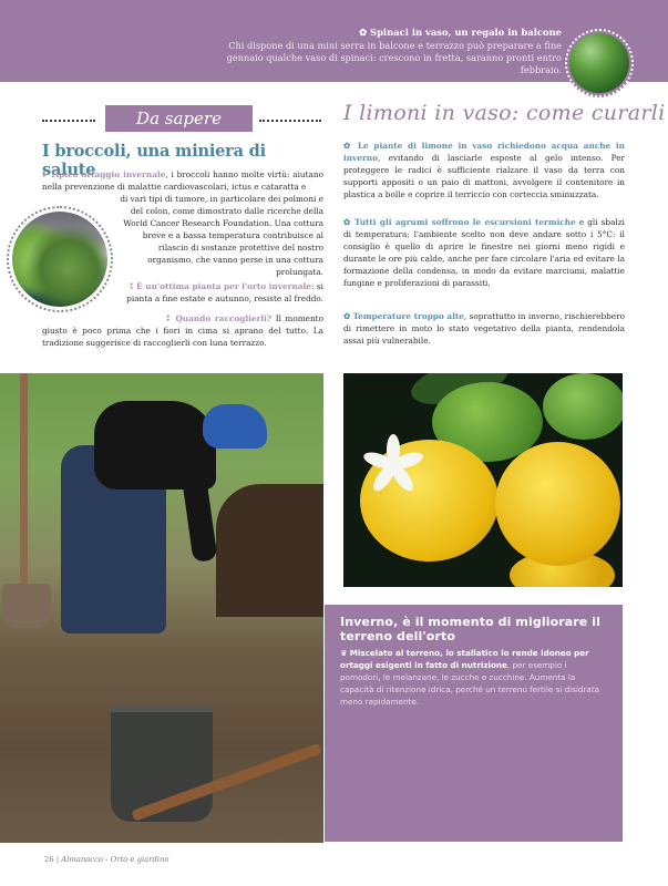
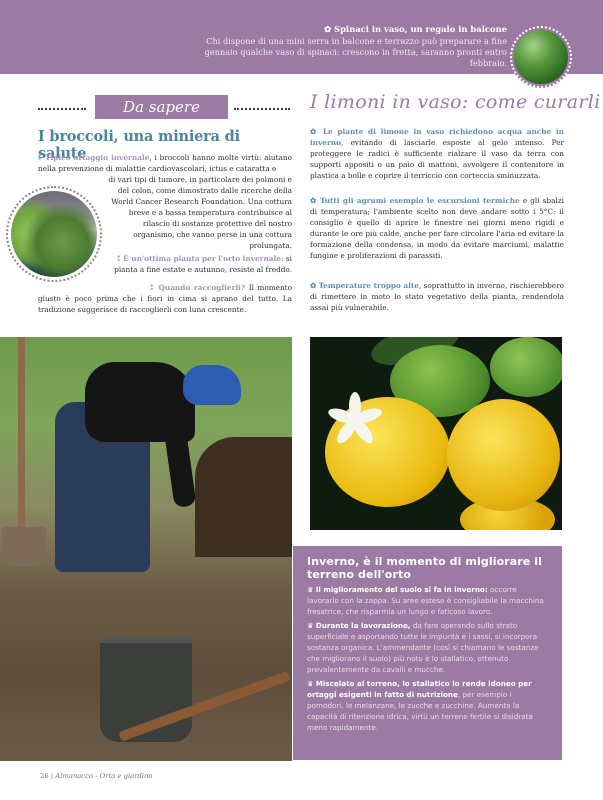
  ✿ Spinaci in vaso, un regalo in balcone
  Chi dispone di una mini serra in balcone e terrazzo può preparare a fine gennaio qualche vaso di spinaci: crescono in fretta, saranno pronti entro febbraio.
  Da sapere
  I broccoli, una miniera di salute
  ⁑ Tipico ortaggio invernale, i broccoli hanno molte virtù: aiutano nella prevenzione di malattie cardiovascolari, ictus e cataratta e
  di vari tipi di tumore, in particolare dei polmoni e del colon, come dimostrato dalle ricerche della World Cancer Research Foundation. Una cottura breve e a bassa temperatura contribuisce al rilascio di sostanze protettive del nostro organismo, che vanno perse in una cottura prolungata.
  ⁑ È un'ottima pianta per l'orto invernale: si pianta a fine estate e autunno, resiste al freddo.
- ⁑ Quando raccoglierli? Il momento giusto è poco prima che i fiori in cima si aprano del tutto. La tradizione suggerisce di raccoglierli con luna terrazzo.
+ ⁑ Quando raccoglierli? Il momento giusto è poco prima che i fiori in cima si aprano del tutto. La tradizione suggerisce di raccoglierli con luna crescente.
  I limoni in vaso: come curarli
  ✿ Le piante di limone in vaso richiedono acqua anche in inverno, evitando di lasciarle esposte al gelo intenso. Per proteggere le radici è sufficiente rialzare il vaso da terra con supporti appositi o un paio di mattoni, avvolgere il contenitore in plastica a bolle e coprire il terriccio con corteccia sminuzzata.
- ✿ Tutti gli agrumi soffrono le escursioni termiche e gli sbalzi di temperatura; l'ambiente scelto non deve andare sotto i 5°C: il consiglio è quello di aprire le finestre nei giorni meno rigidi e durante le ore più calde, anche per fare circolare l'aria ed evitare la formazione della condensa, in modo da evitare marciumi, malattie fungine e proliferazioni di parassiti.
+ ✿ Tutti gli agrumi esempio le escursioni termiche e gli sbalzi di temperatura; l'ambiente scelto non deve andare sotto i 5°C: il consiglio è quello di aprire le finestre nei giorni meno rigidi e durante le ore più calde, anche per fare circolare l'aria ed evitare la formazione della condensa, in modo da evitare marciumi, malattie fungine e proliferazioni di parassiti.
  ✿ Temperature troppo alte, soprattutto in inverno, rischierebbero di rimettere in moto lo stato vegetativo della pianta, rendendola assai più vulnerabile.
  Inverno, è il momento di migliorare il terreno dell'orto
+ ♛ Il miglioramento del suolo si fa in inverno: occorre lavorarlo con la zappa. Su aree estese è consigliabile la macchina fresatrice, che risparmia un lungo e faticoso lavoro.
+ ♛ Durante la lavorazione, da fare operando sullo strato superficiale e asportando tutte le impurità e i sassi, si incorpora sostanza organica. L'ammendante (così si chiamano le sostanze che migliorano il suolo) più noto è lo stallatico, ottenuto prevalentemente da cavalli e mucche.
- ♛ Miscelato al terreno, lo stallatico lo rende idoneo per ortaggi esigenti in fatto di nutrizione, per esempio i pomodori, le melanzane, le zucche e zucchine. Aumenta la capacità di ritenzione idrica, perché un terreno fertile si disidrata meno rapidamente.
+ ♛ Miscelato al terreno, lo stallatico lo rende idoneo per ortaggi esigenti in fatto di nutrizione, per esempio i pomodori, le melanzane, le zucche e zucchine. Aumenta la capacità di ritenzione idrica, virtù un terreno fertile si disidrata meno rapidamente.
  26 | Almanacco - Orto e giardino
